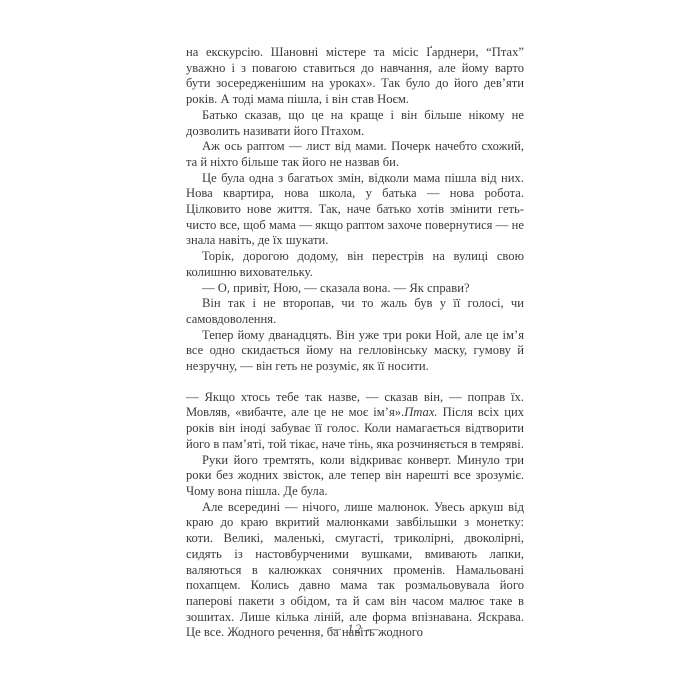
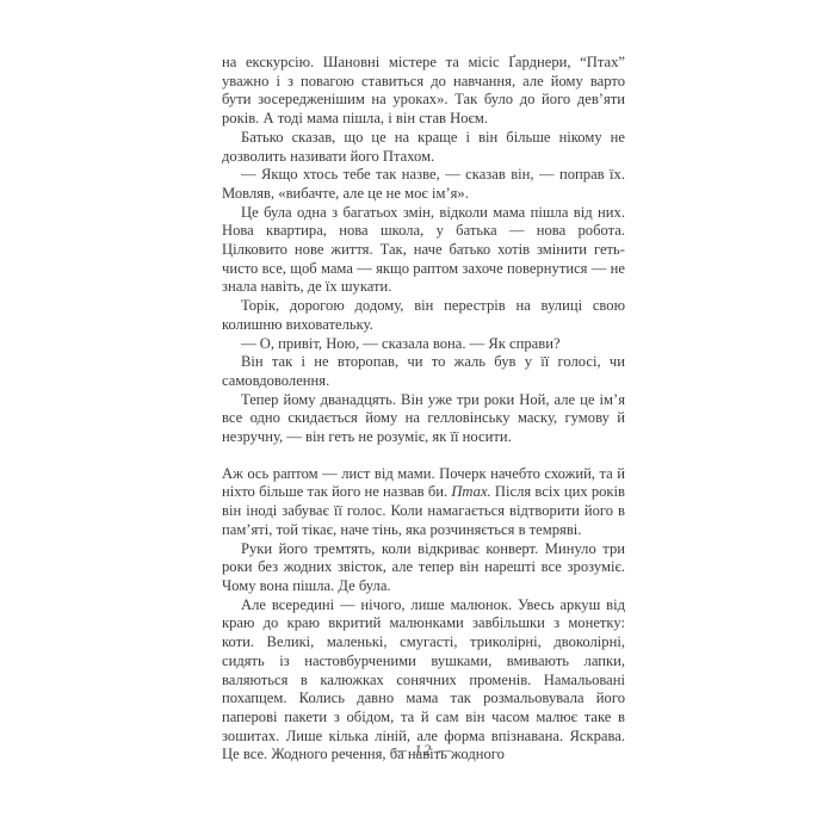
  на екскурсію. Шановні містере та місіс Ґарднери, “Птах” уважно і з повагою ставиться до навчання, але йому варто бути зосередженішим на уроках». Так було до його дев’яти років. А тоді мама пішла, і він став Ноєм.
  Батько сказав, що це на краще і він більше нікому не дозволить називати його Птахом.
- Аж ось раптом — лист від мами. Почерк начебто схожий, та й ніхто більше так його не назвав би.
+ — Якщо хтось тебе так назве, — сказав він, — поправ їх. Мовляв, «вибачте, але це не моє ім’я».
  Це була одна з багатьох змін, відколи мама пішла від них. Нова квартира, нова школа, у батька — нова робота. Цілковито нове життя. Так, наче батько хотів змінити геть-чисто все, щоб мама — якщо раптом захоче повернутися — не знала навіть, де їх шукати.
  Торік, дорогою додому, він перестрів на вулиці свою колишню виховательку.
  — О, привіт, Ною, — сказала вона. — Як справи?
  Він так і не второпав, чи то жаль був у її голосі, чи самовдоволення.
  Тепер йому дванадцять. Він уже три роки Ной, але це ім’я все одно скидається йому на гелловінську маску, гумову й незручну, — він геть не розуміє, як її носити.
- — Якщо хтось тебе так назве, — сказав він, — поправ їх. Мовляв, «вибачте, але це не моє ім’я».Птах. Після всіх цих років він іноді забуває її голос. Коли намагається відтворити його в пам’яті, той тікає, наче тінь, яка розчиняється в темряві.
+ Аж ось раптом — лист від мами. Почерк начебто схожий, та й ніхто більше так його не назвав би. Птах. Після всіх цих років він іноді забуває її голос. Коли намагається відтворити його в пам’яті, той тікає, наче тінь, яка розчиняється в темряві.
  Руки його тремтять, коли відкриває конверт. Минуло три роки без жодних звісток, але тепер він нарешті все зрозуміє. Чому вона пішла. Де була.
  Але всередині — нічого, лише малюнок. Увесь аркуш від краю до краю вкритий малюнками завбільшки з монетку: коти. Великі, маленькі, смугасті, триколірні, двоколірні, сидять із настовбурченими вушками, вмивають лапки, валяються в калюжках сонячних променів. Намальовані похапцем. Колись давно мама так розмальовувала його паперові пакети з обідом, та й сам він часом малює таке в зошитах. Лише кілька ліній, але форма впізнавана. Яскрава. Це все. Жодного речення, ба навіть жодного
  — 12 —
